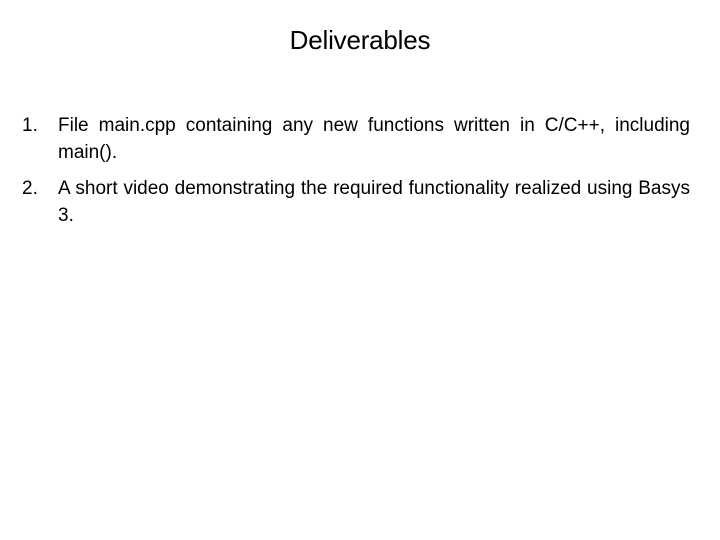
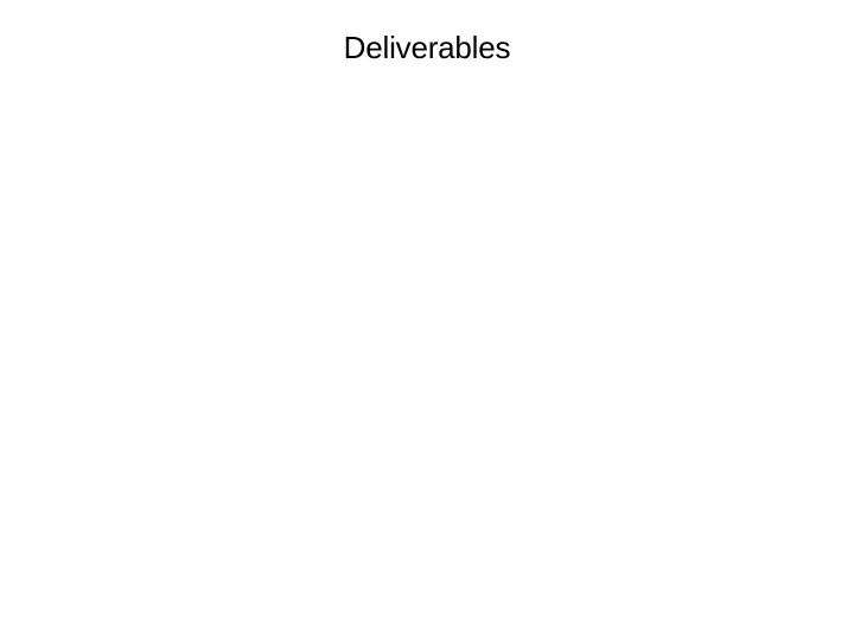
  Deliverables
- 1.
- File main.cpp containing any new functions written in C/C++, including main().
- 2.
- A short video demonstrating the required functionality realized using Basys 3.
